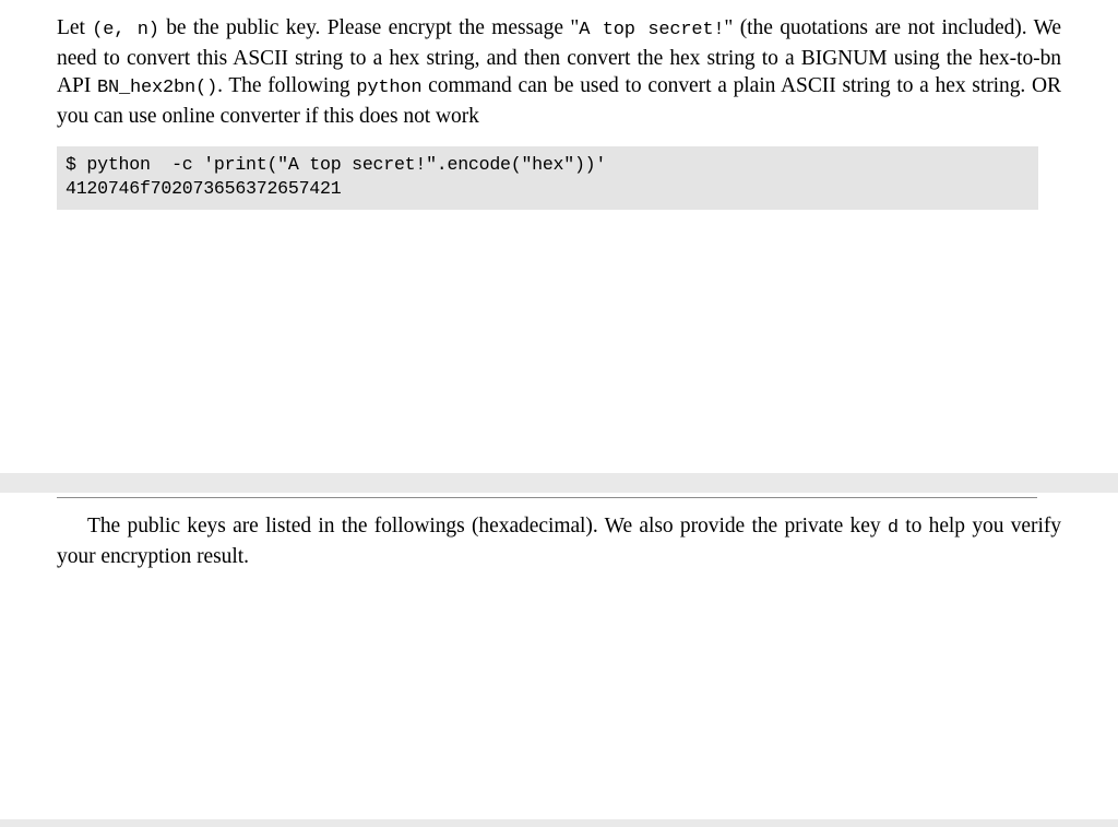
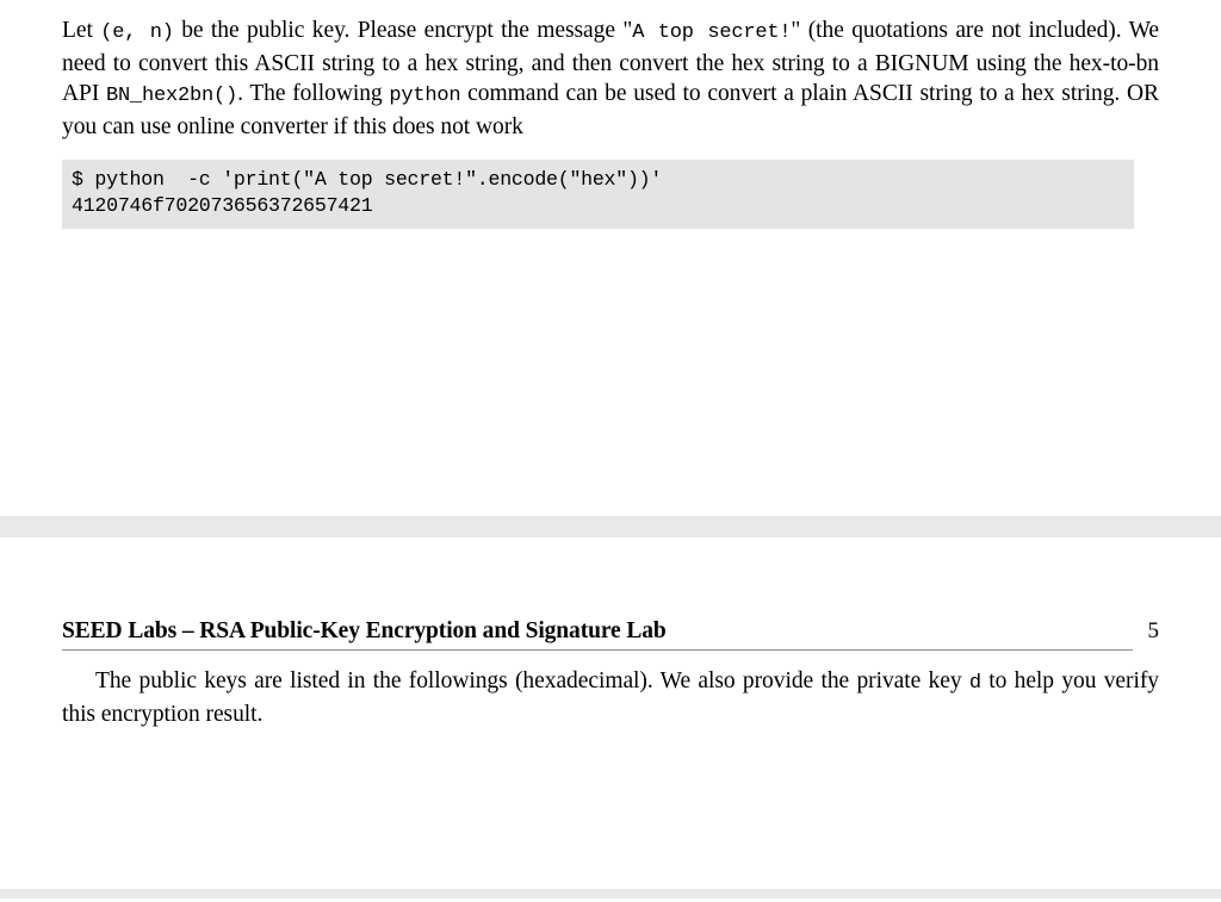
  Let (e, n) be the public key. Please encrypt the message "A top secret!" (the quotations are not included). We need to convert this ASCII string to a hex string, and then convert the hex string to a BIGNUM using the hex-to-bn API BN_hex2bn(). The following python command can be used to convert a plain ASCII string to a hex string. OR you can use online converter if this does not work
  $ python -c 'print("A top secret!".encode("hex"))'
  4120746f702073656372657421
+ SEED Labs – RSA Public-Key Encryption and Signature Lab
+ 5
- The public keys are listed in the followings (hexadecimal). We also provide the private key d to help you verify your encryption result.
+ The public keys are listed in the followings (hexadecimal). We also provide the private key d to help you verify this encryption result.
